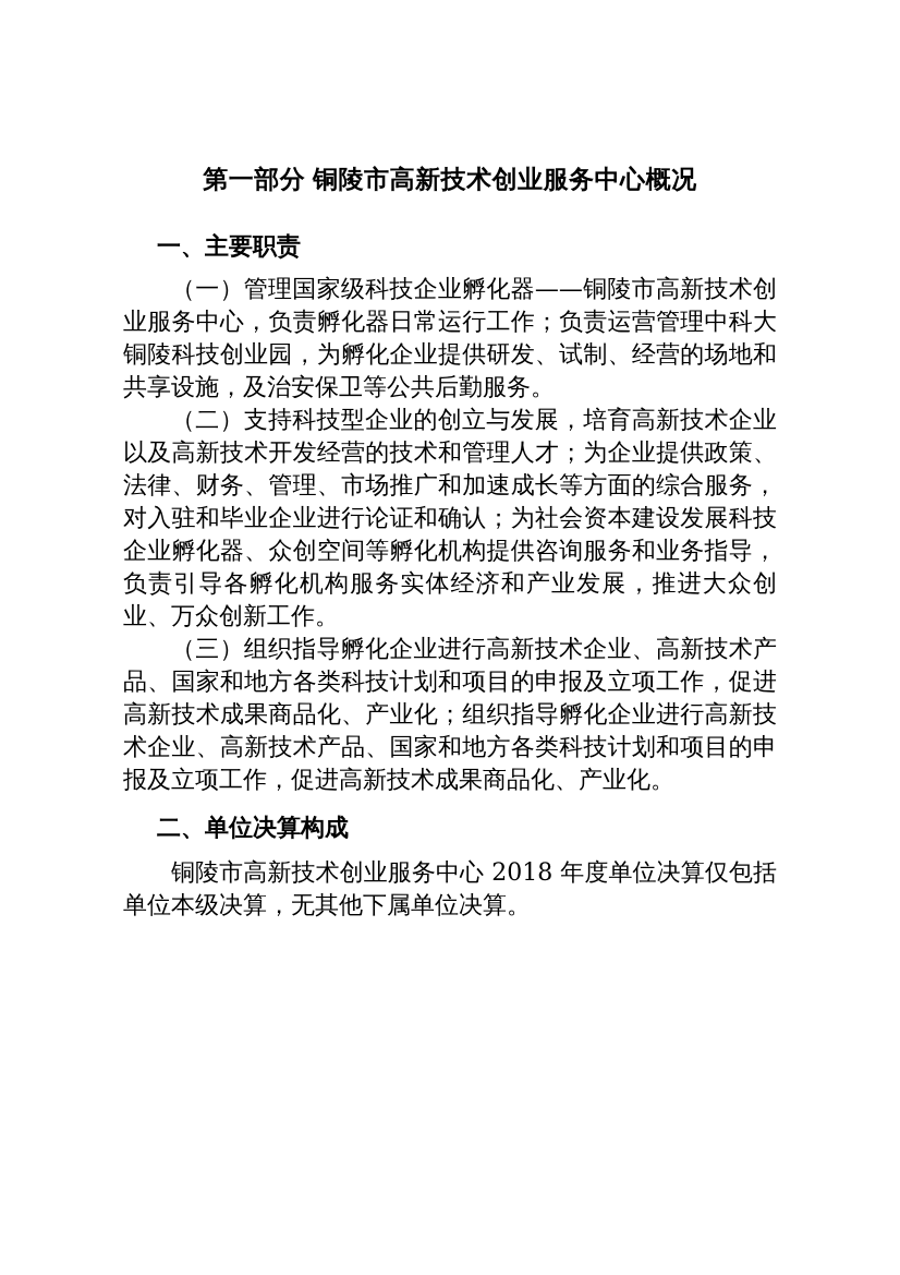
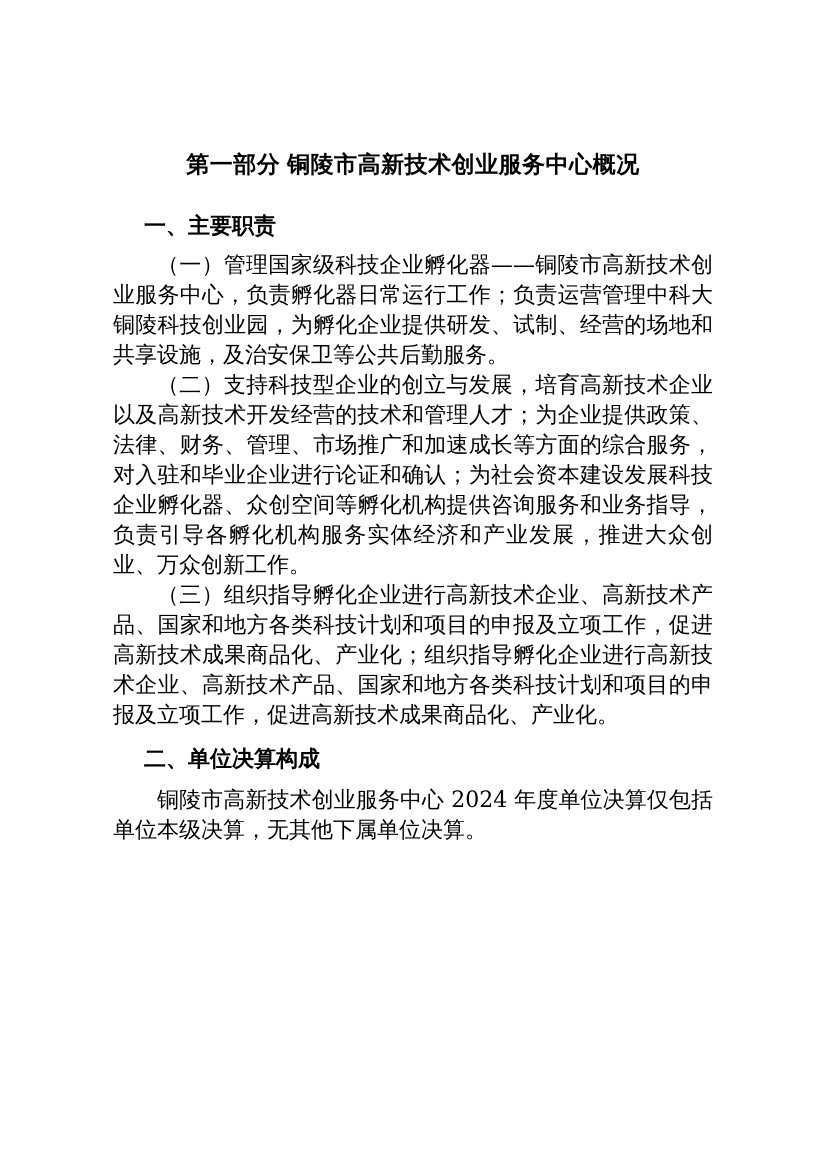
  第一部分 铜陵市高新技术创业服务中心概况
  一、主要职责
  （一）管理国家级科技企业孵化器——铜陵市高新技术创业服务中心，负责孵化器日常运行工作；负责运营管理中科大铜陵科技创业园，为孵化企业提供研发、试制、经营的场地和共享设施，及治安保卫等公共后勤服务。
  （二）支持科技型企业的创立与发展，培育高新技术企业以及高新技术开发经营的技术和管理人才；为企业提供政策、法律、财务、管理、市场推广和加速成长等方面的综合服务，对入驻和毕业企业进行论证和确认；为社会资本建设发展科技企业孵化器、众创空间等孵化机构提供咨询服务和业务指导，负责引导各孵化机构服务实体经济和产业发展，推进大众创业、万众创新工作。
  （三）组织指导孵化企业进行高新技术企业、高新技术产品、国家和地方各类科技计划和项目的申报及立项工作，促进高新技术成果商品化、产业化；组织指导孵化企业进行高新技术企业、高新技术产品、国家和地方各类科技计划和项目的申报及立项工作，促进高新技术成果商品化、产业化。
  二、单位决算构成
- 铜陵市高新技术创业服务中心 2018 年度单位决算仅包括单位本级决算，无其他下属单位决算。
+ 铜陵市高新技术创业服务中心 2024 年度单位决算仅包括单位本级决算，无其他下属单位决算。
